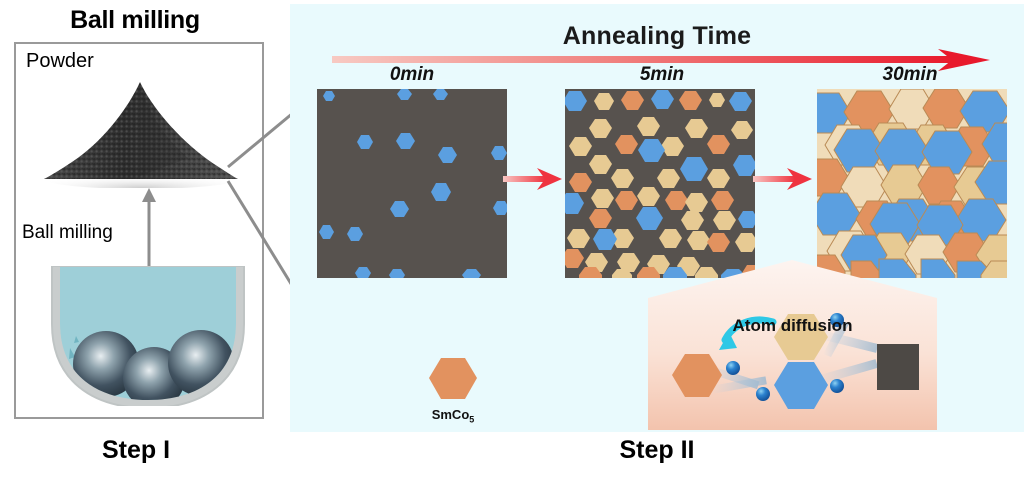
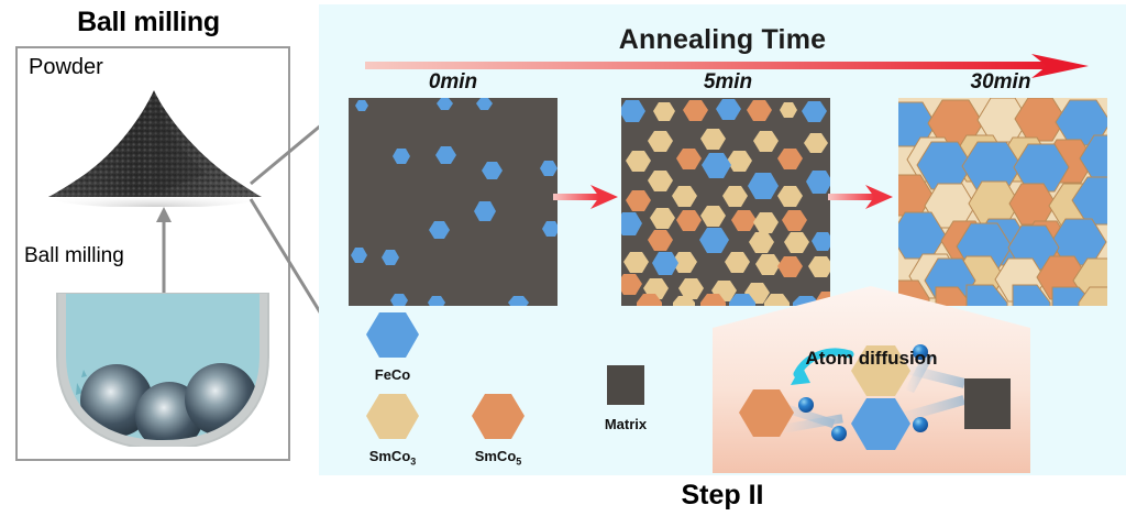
  Ball milling
  Powder
  Ball milling
- Step I
  Annealing Time
  0min
  5min
  30min
+ FeCo
+ Matrix
+ SmCo3
  SmCo5
  Atom diffusion
  Step II
